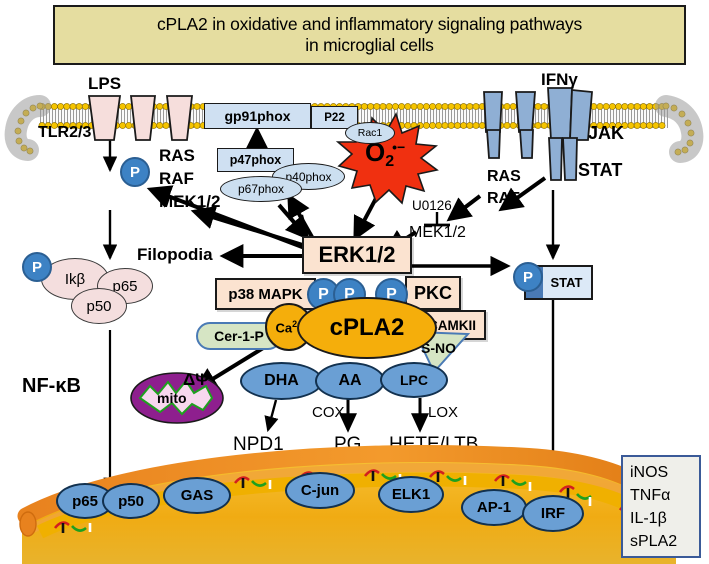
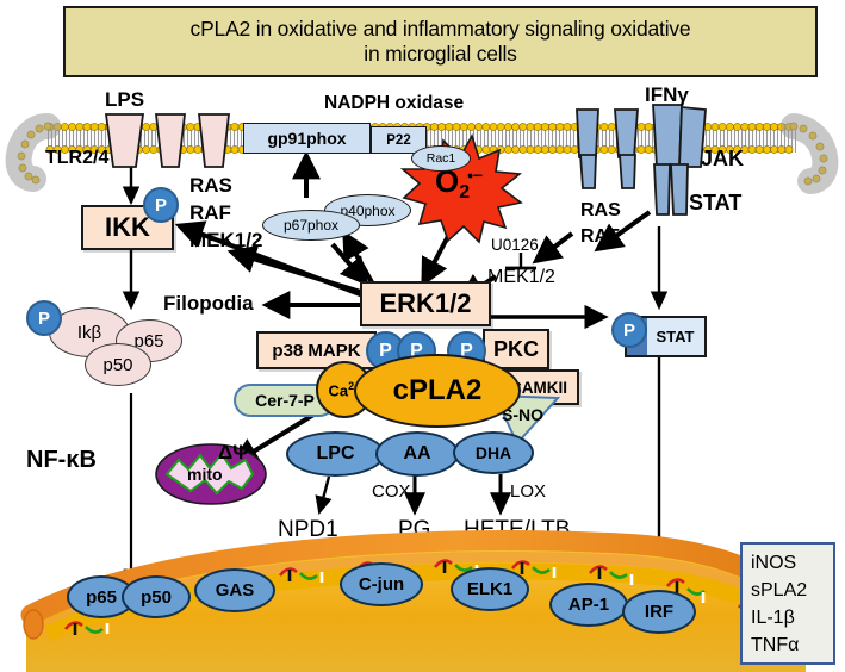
- cPLA2 in oxidative and inflammatory signaling pathways
+ cPLA2 in oxidative and inflammatory signaling oxidative
  in microglial cells
  O2•−
  LPS
- TLR2/3
+ TLR2/4
+ NADPH oxidase
  IFNγ
  JAK
  STAT
  gp91phox
  P22
  Rac1
- p47phox
  p40phox
  p67phox
+ IKK
  P
  Ikβ
  P
  p65
  p50
  NF-κB
  RAS
  RAF
  MEK1/2
  RAS
  RAF
  U0126
  MEK1/2
  ERK1/2
  Filopodia
  p38 MAPK
  PKC
  AMKII
- Cer-1-P
+ Cer-7-P
  S-NO
  P
  P
  P
  Ca2
  cPLA2
  STAT
  P
  mito
  ΔΨ
- DHA
+ LPC
  AA
- LPC
+ DHA
  COX
  LOX
  NPD1
  PG
  HETE/LTB
  p65
  p50
  GAS
  C-jun
  ELK1
  AP-1
  IRF
  iNOS
- TNFα
+ sPLA2
  IL-1β
- sPLA2
+ TNFα
